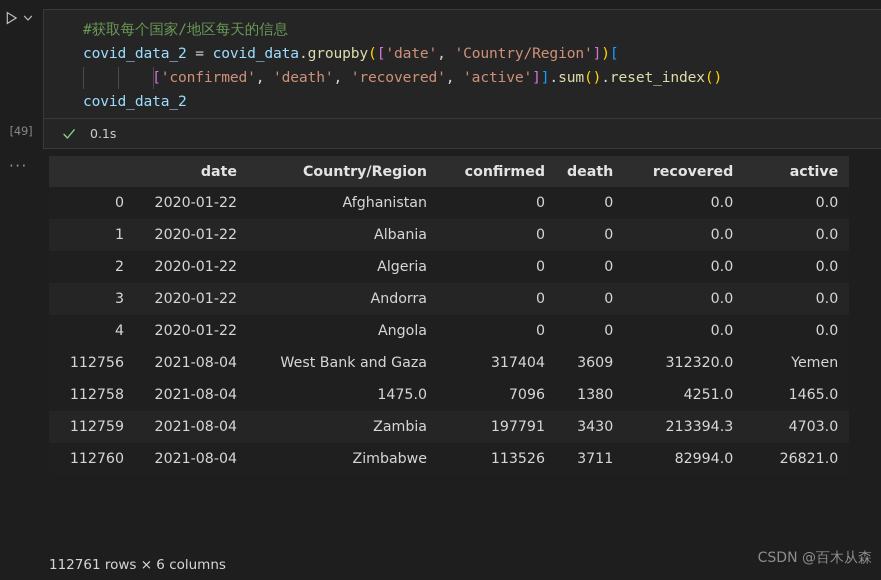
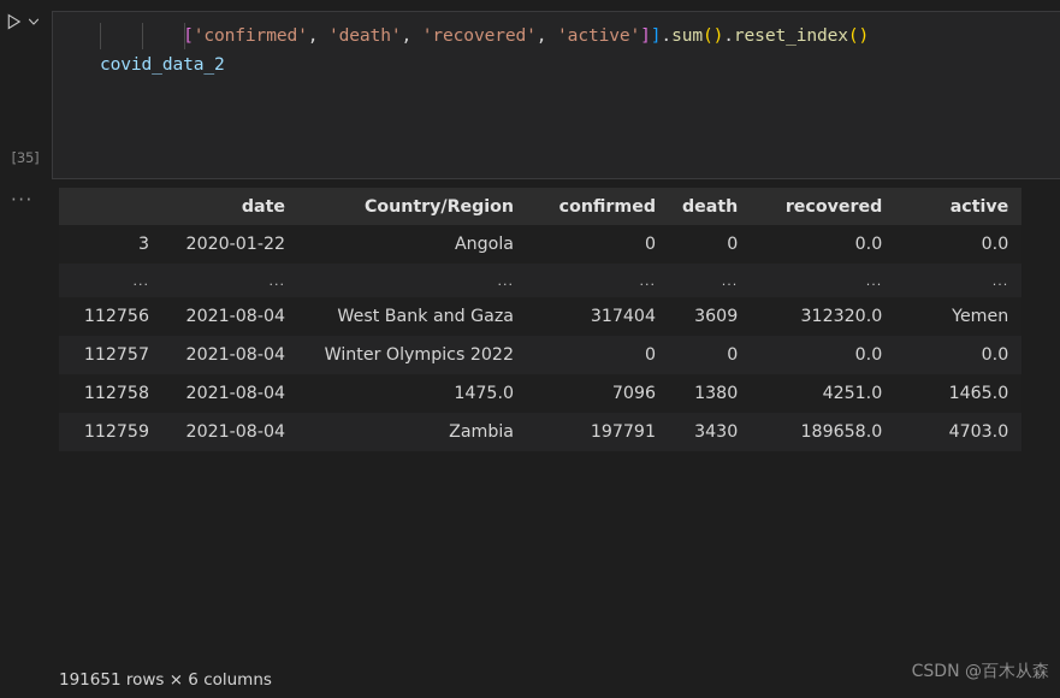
- [49]
+ [35]
  ···
- #获取每个国家/地区每天的信息
- covid_data_2 = covid_data.groupby(['date', 'Country/Region'])[
  ['confirmed', 'death', 'recovered', 'active']].sum().reset_index()
  covid_data_2
- 0.1s
  	date	Country/Region	confirmed	death	recovered	active
- 0	2020-01-22	Afghanistan	0	0	0.0	0.0
- 1	2020-01-22	Albania	0	0	0.0	0.0
- 2	2020-01-22	Algeria	0	0	0.0	0.0
- 3	2020-01-22	Andorra	0	0	0.0	0.0
- 4	2020-01-22	Angola	0	0	0.0	0.0
+ 3	2020-01-22	Angola	0	0	0.0	0.0
+ ...	...	...	...	...	...	...
  112756	2021-08-04	West Bank and Gaza	317404	3609	312320.0	Yemen
+ 112757	2021-08-04	Winter Olympics 2022	0	0	0.0	0.0
  112758	2021-08-04	1475.0	7096	1380	4251.0	1465.0
- 112759	2021-08-04	Zambia	197791	3430	213394.3	4703.0
+ 112759	2021-08-04	Zambia	197791	3430	189658.0	4703.0
- 112760	2021-08-04	Zimbabwe	113526	3711	82994.0	26821.0
- 112761 rows × 6 columns
+ 191651 rows × 6 columns
  CSDN @百木从森
